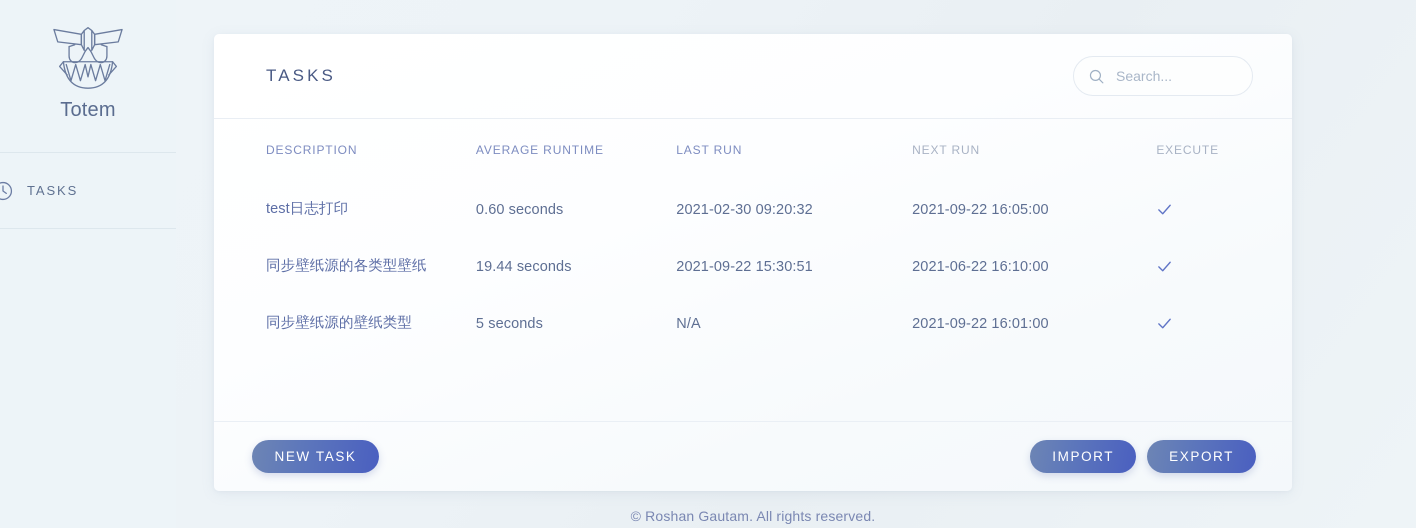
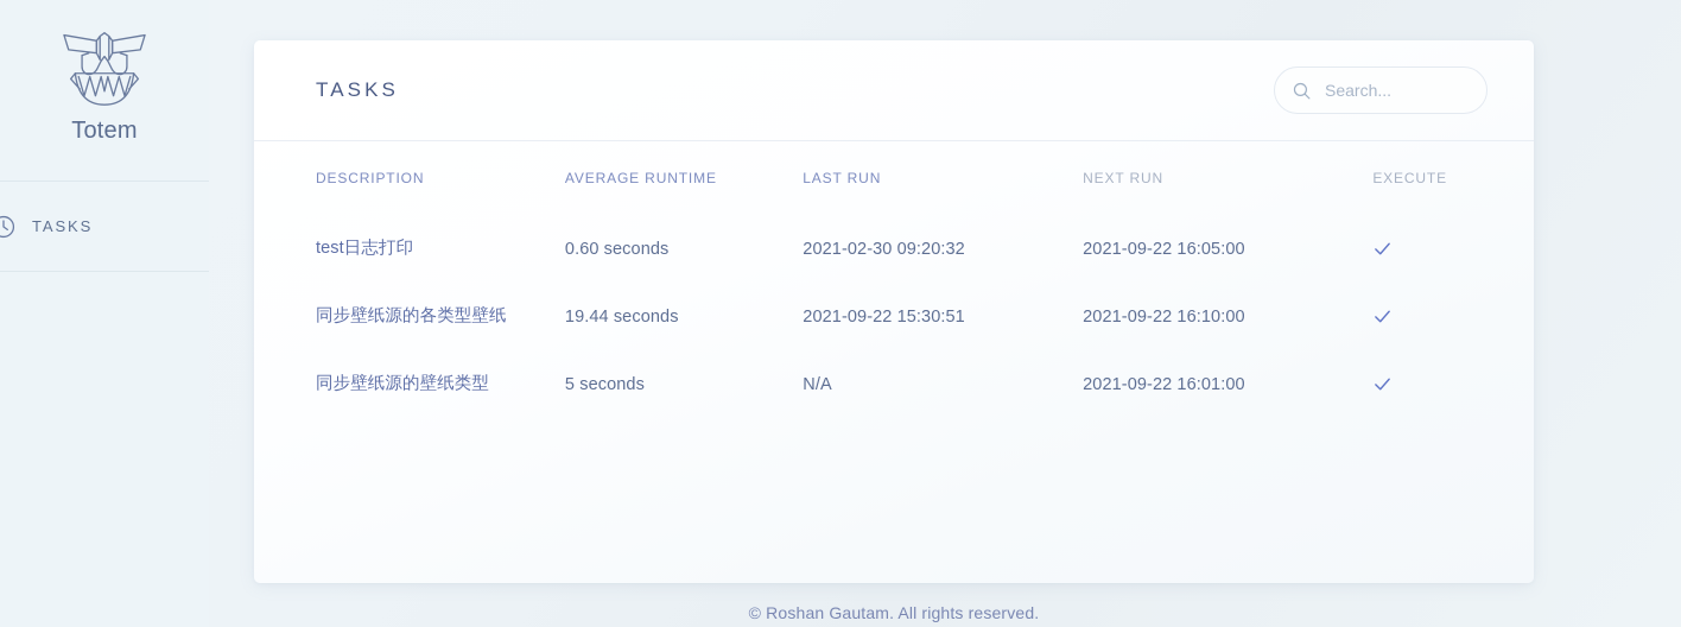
  Totem
  TASKS
  TASKS
  Search...
  DESCRIPTION	AVERAGE RUNTIME	LAST RUN	NEXT RUN	EXECUTE
  test日志打印	0.60 seconds	2021-02-30 09:20:32	2021-09-22 16:05:00
- 同步壁纸源的各类型壁纸	19.44 seconds	2021-09-22 15:30:51	2021-06-22 16:10:00
+ 同步壁纸源的各类型壁纸	19.44 seconds	2021-09-22 15:30:51	2021-09-22 16:10:00
  同步壁纸源的壁纸类型	5 seconds	N/A	2021-09-22 16:01:00
- NEW TASK
- IMPORT
- EXPORT
  © Roshan Gautam. All rights reserved.
